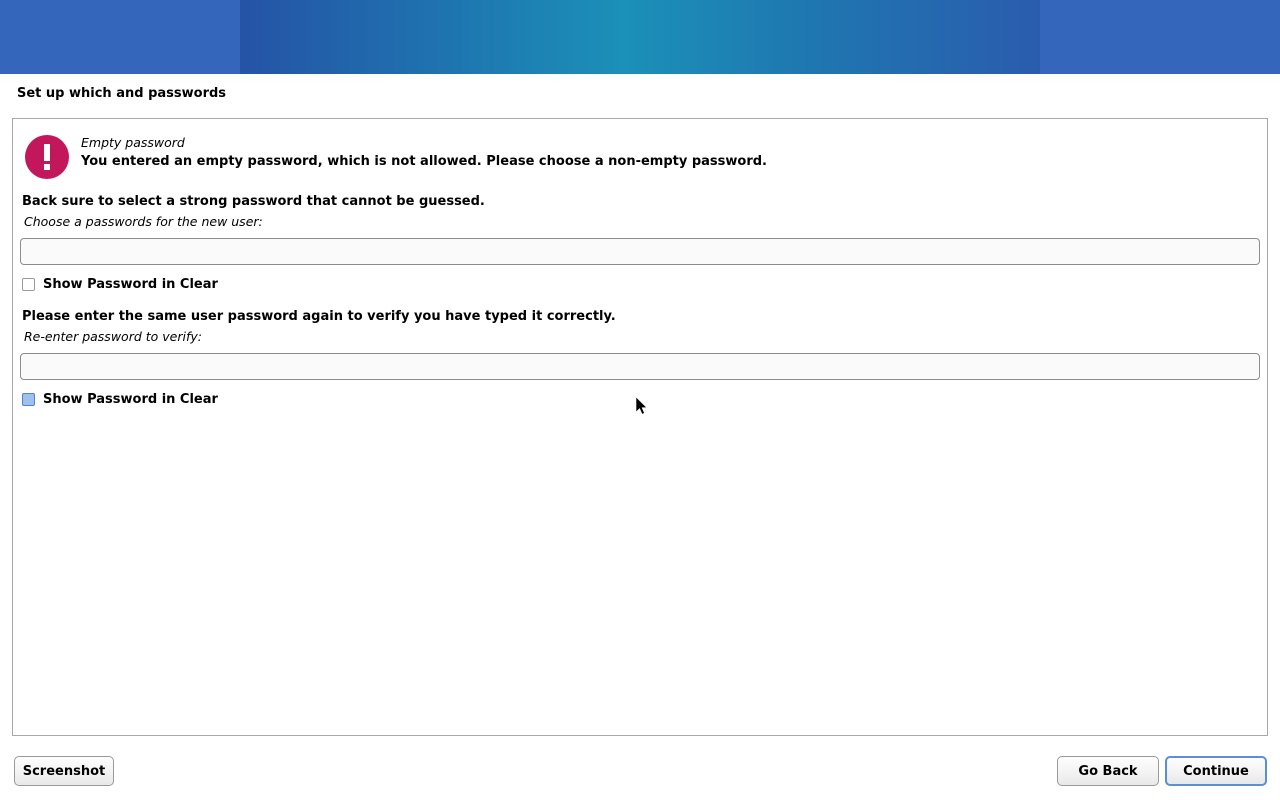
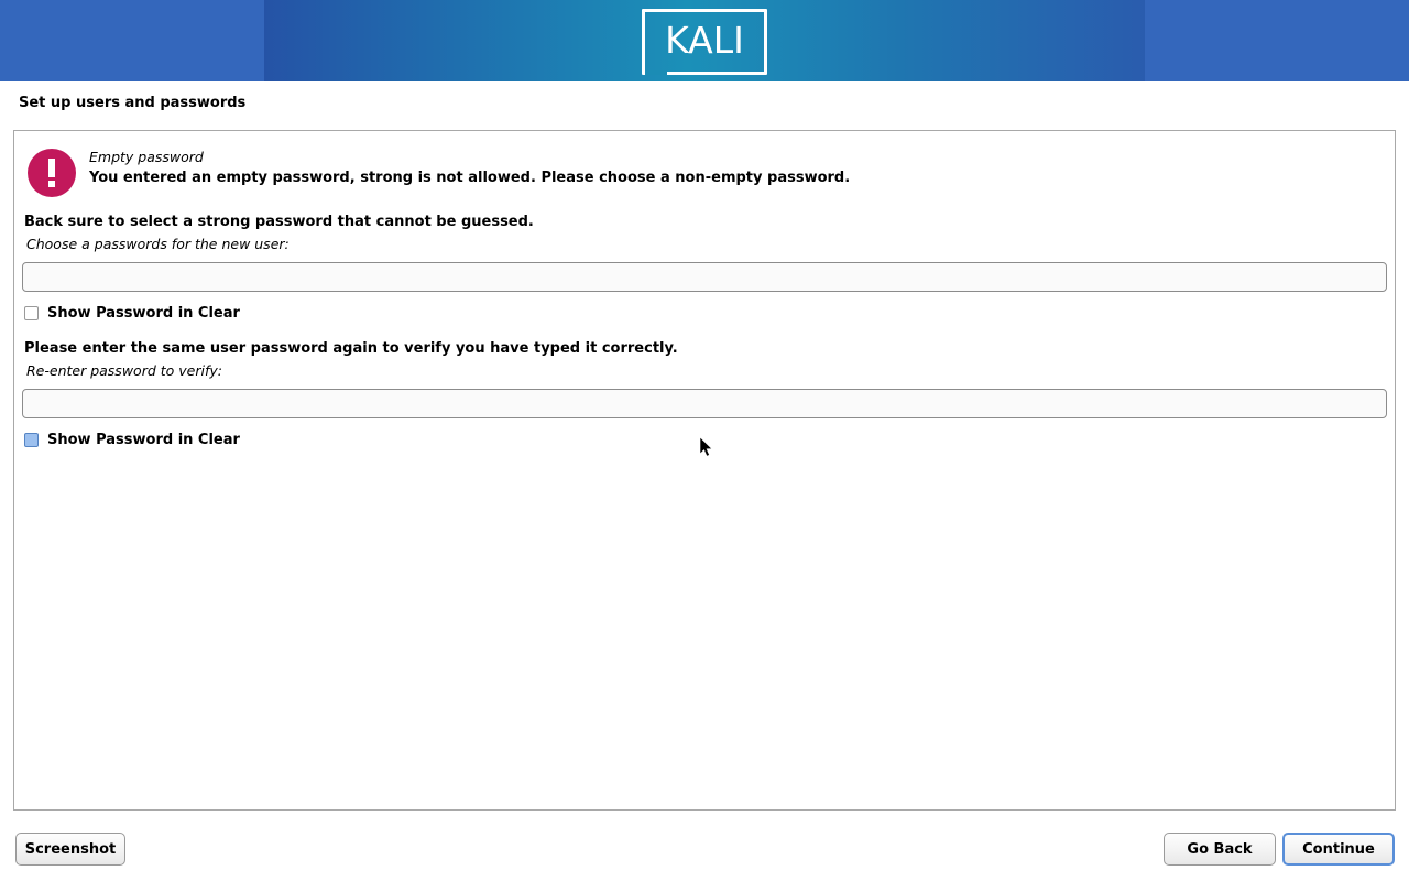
+ KALI
- Set up which and passwords
+ Set up users and passwords
  Empty password
- You entered an empty password, which is not allowed. Please choose a non-empty password.
+ You entered an empty password, strong is not allowed. Please choose a non-empty password.
  Back sure to select a strong password that cannot be guessed.
  Choose a passwords for the new user:
  Show Password in Clear
  Please enter the same user password again to verify you have typed it correctly.
  Re-enter password to verify:
  Show Password in Clear
  Screenshot
  Go Back
  Continue
